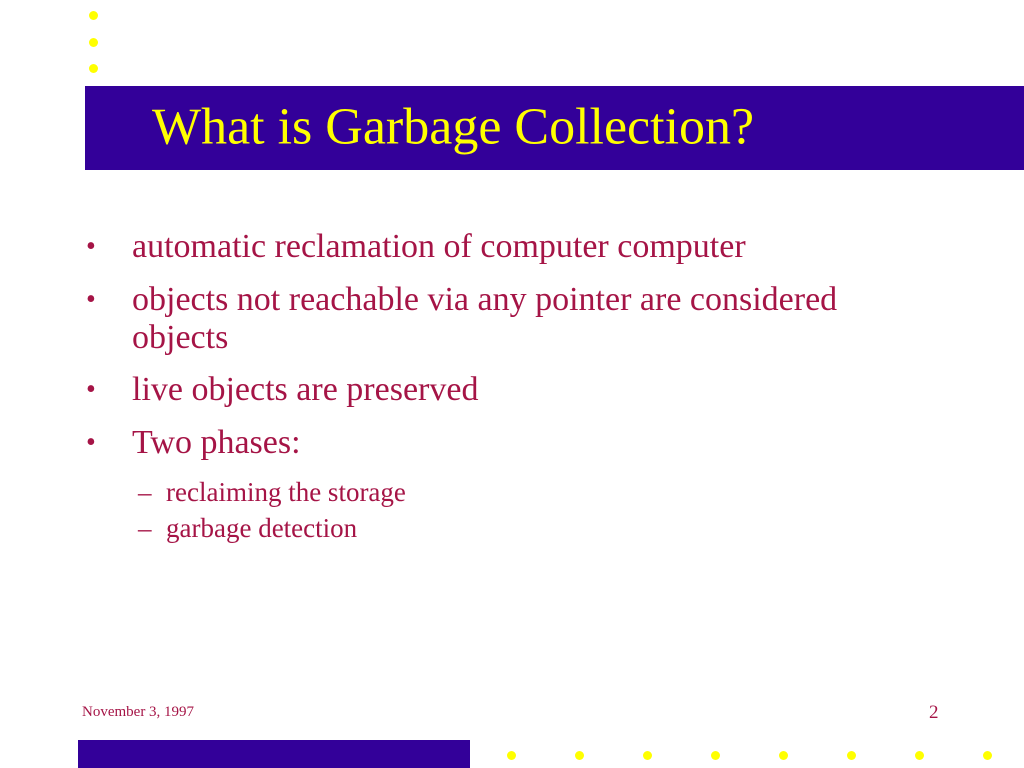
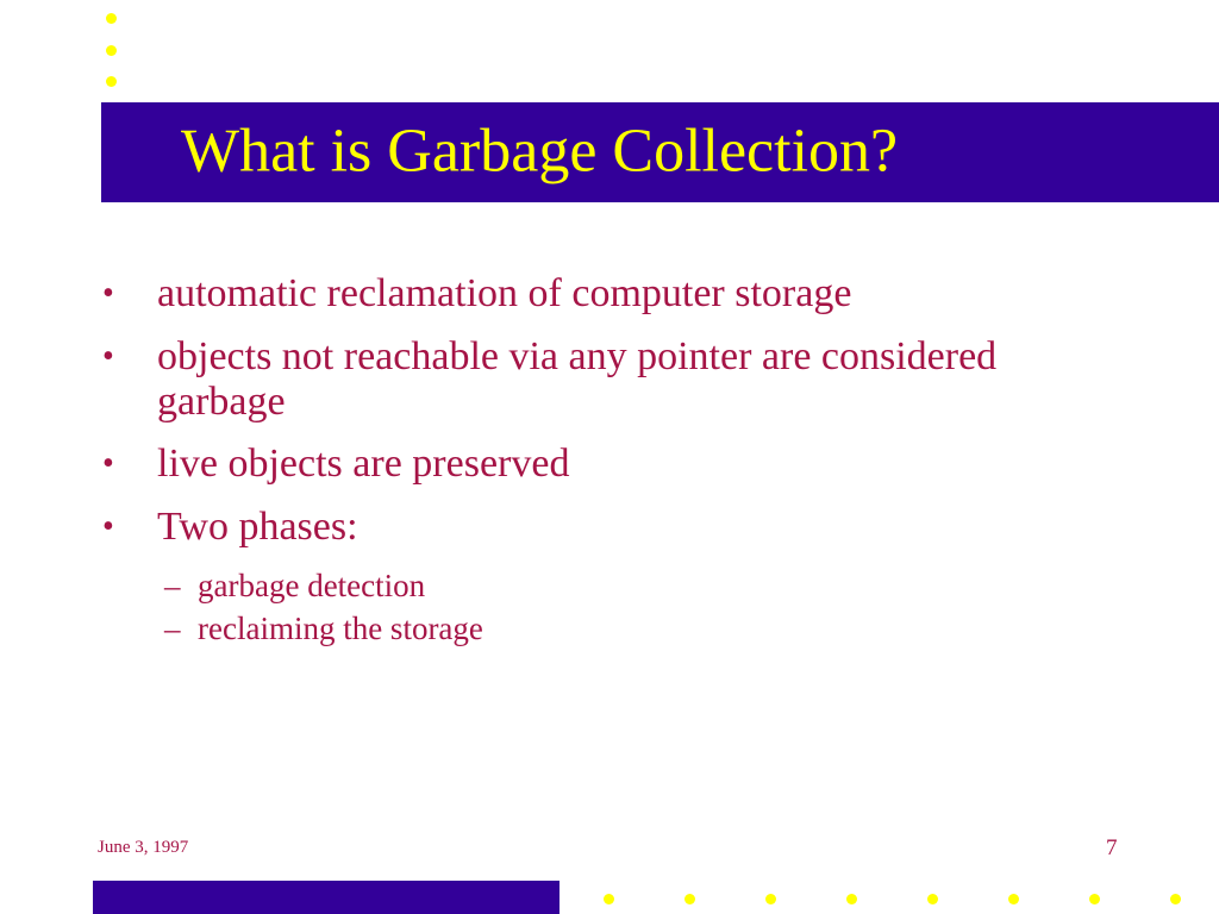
  What is Garbage Collection?
  •
- automatic reclamation of computer computer
+ automatic reclamation of computer storage
  •
- objects not reachable via any pointer are considered objects
+ objects not reachable via any pointer are considered garbage
  •
  live objects are preserved
  •
  Two phases:
  –
- reclaiming the storage
+ garbage detection
  –
- garbage detection
+ reclaiming the storage
- November 3, 1997
+ June 3, 1997
- 2
+ 7
